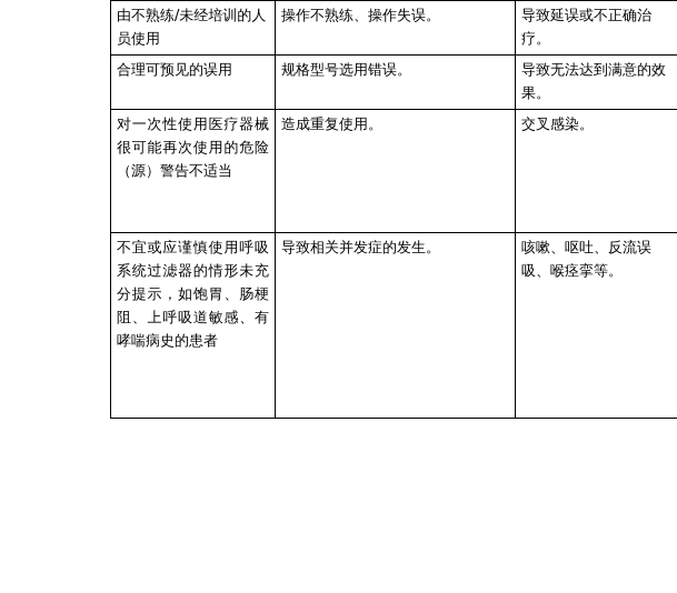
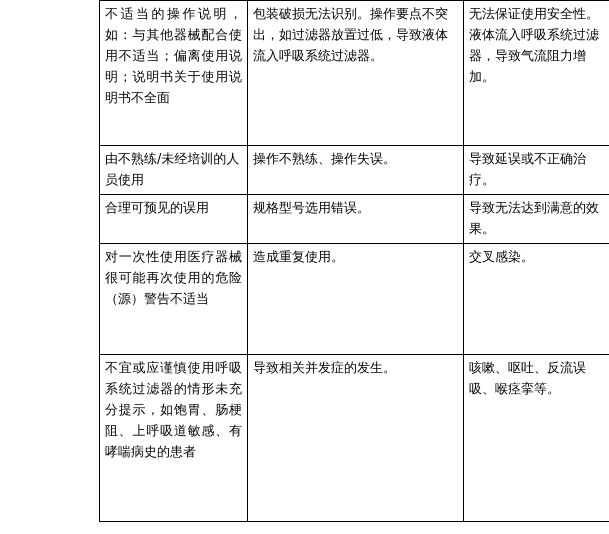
+ 不适当的操作说明，如：与其他器械配合使用不适当；偏离使用说明；说明书关于使用说明书不全面	包装破损无法识别。操作要点不突出，如过滤器放置过低，导致液体流入呼吸系统过滤器。	无法保证使用安全性。液体流入呼吸系统过滤器，导致气流阻力增加。
  由不熟练/未经培训的人员使用	操作不熟练、操作失误。	导致延误或不正确治疗。
  合理可预见的误用	规格型号选用错误。	导致无法达到满意的效果。
  对一次性使用医疗器械很可能再次使用的危险（源）警告不适当	造成重复使用。	交叉感染。
  不宜或应谨慎使用呼吸系统过滤器的情形未充分提示，如饱胃、肠梗阻、上呼吸道敏感、有哮喘病史的患者	导致相关并发症的发生。	咳嗽、呕吐、反流误吸、喉痉挛等。
